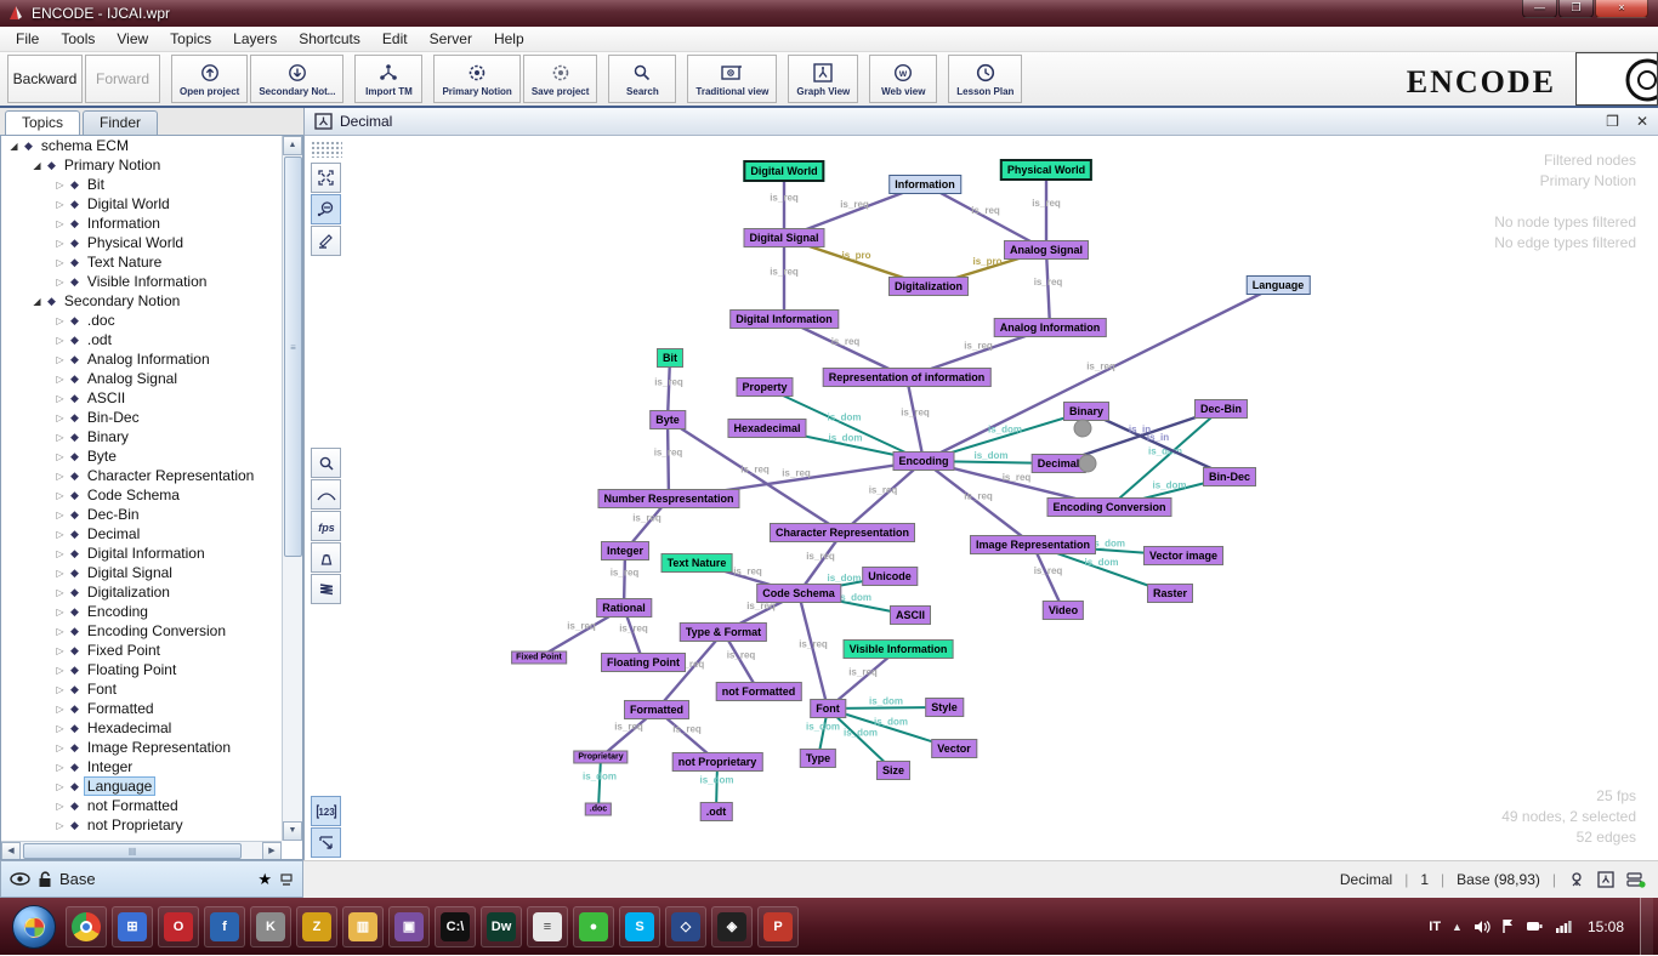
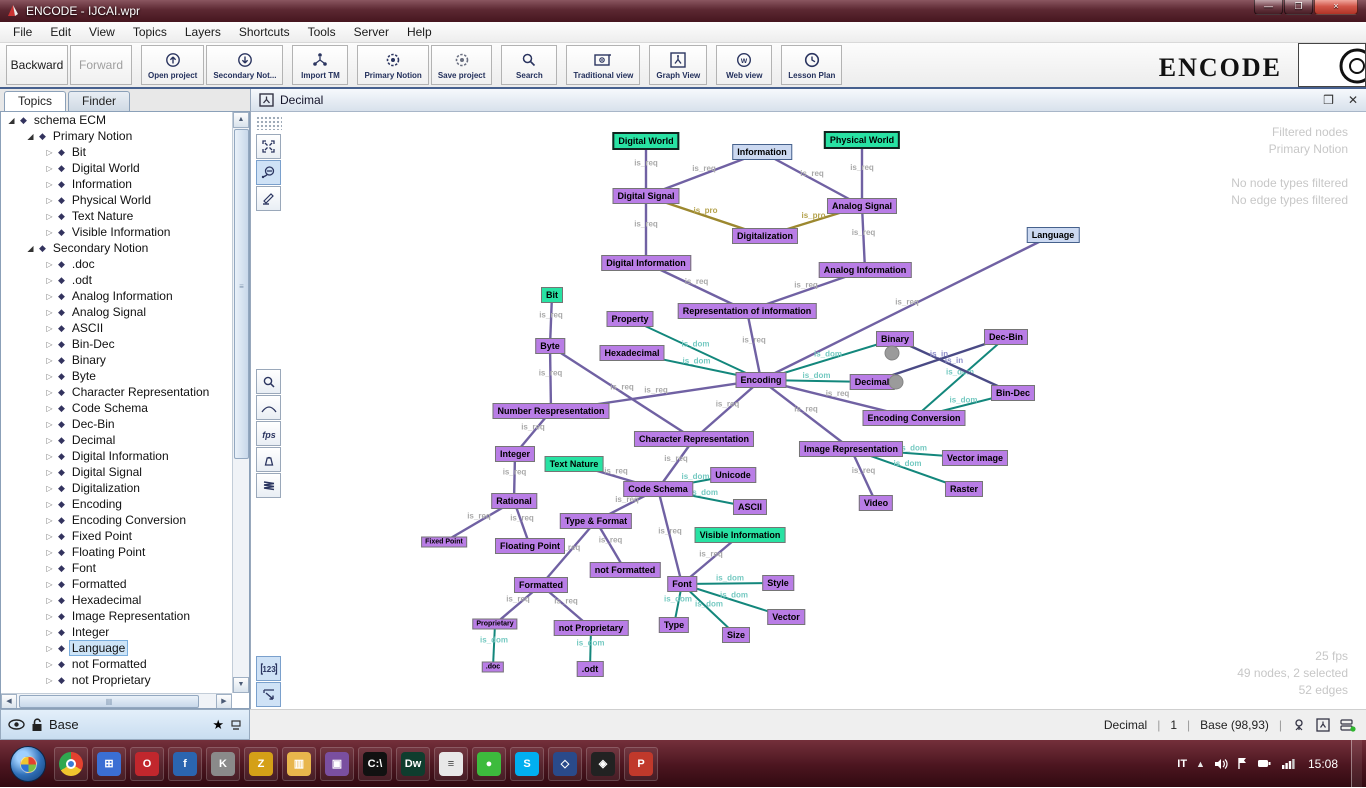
  ENCODE - IJCAI.wpr
  —
  ❐
  ×
  File
- Tools
+ Edit
  View
  Topics
  Layers
  Shortcuts
- Edit
+ Tools
  Server
  Help
  ENCODE
  Backward
  Forward
  Open project
  Secondary Not...
  Import TM
  Primary Notion
  Save project
  Search
  Traditional view
  Graph View
  w
  Web view
  Lesson Plan
  Topics
  Finder
  ◢
  ◆
  schema ECM
  ◢
  ◆
  Primary Notion
  ▷
  ◆
  Bit
  ▷
  ◆
  Digital World
  ▷
  ◆
  Information
  ▷
  ◆
  Physical World
  ▷
  ◆
  Text Nature
  ▷
  ◆
  Visible Information
  ◢
  ◆
  Secondary Notion
  ▷
  ◆
  .doc
  ▷
  ◆
  .odt
  ▷
  ◆
  Analog Information
  ▷
  ◆
  Analog Signal
  ▷
  ◆
  ASCII
  ▷
  ◆
  Bin-Dec
  ▷
  ◆
  Binary
  ▷
  ◆
  Byte
  ▷
  ◆
  Character Representation
  ▷
  ◆
  Code Schema
  ▷
  ◆
  Dec-Bin
  ▷
  ◆
  Decimal
  ▷
  ◆
  Digital Information
  ▷
  ◆
  Digital Signal
  ▷
  ◆
  Digitalization
  ▷
  ◆
  Encoding
  ▷
  ◆
  Encoding Conversion
  ▷
  ◆
  Fixed Point
  ▷
  ◆
  Floating Point
  ▷
  ◆
  Font
  ▷
  ◆
  Formatted
  ▷
  ◆
  Hexadecimal
  ▷
  ◆
  Image Representation
  ▷
  ◆
  Integer
  ▷
  ◆
  Language
  ▷
  ◆
  not Formatted
  ▷
  ◆
  not Proprietary
  ≡
  ⦀⦀
  Decimal
  ❒
  ✕
  is_req
  is_req
  is_req
  is_req
  is_pro
  is_pro
  is_req
  is_req
  is_req
  is_req
  is_req
  is_req
  is_req
  is_req
  is_req
  is_dom
  is_dom
  is_req
  is_req
  is_dom
  is_dom
  is_req
  is_req
  is_dm
  is_dom
  is_in
  is_in
  is_req
  is_req
  is_req
  is_req
  is_req
  is_req
  is_dom
  s_dom
  is_req
  is_req
  is_req
  is_req
  is_dom
  is_dom
  is_dom
  is_dom
  is_req
  is_req
  is_dom
  is_dom
  s_dom
  is_dom
  is_req
  Digital World
  Information
  Physical World
  Digital Signal
  Analog Signal
  Digitalization
  Digital Information
  Analog Information
  Language
  Bit
  Property
  Representation of information
  Byte
  Hexadecimal
  Encoding
  Binary
  Decima
  Dec-Bin
  Bin-Dec
  Encoding Conversion
  Number Respresentation
  Character Representation
  Image Representation
  Vector image
  Raster
  Video
  Integer
  Text Nature
  Unicode
  Code Schema
  ASCII
  Rational
  Type & Format
  Visible Information
  Floating Point
  not Formatted
  Font
  Style
  Formatted
  Vector
  Type
  Size
  not Proprietary
  .odt
  fps
  123
  Filtered nodes
  Primary Notion
  No node types filtered
  No edge types filtered
  25 fps
  49 nodes, 2 selected
  52 edges
  Base
  ★
  Decimal
  |
  1
  |
  Base (98,93)
  |
  ⊞
  O
  f
  K
  Z
  ▥
  ▣
  C:\
  Dw
  ≡
  ●
  S
  ◇
  ◈
  P
  IT
  ▲
  15:08
